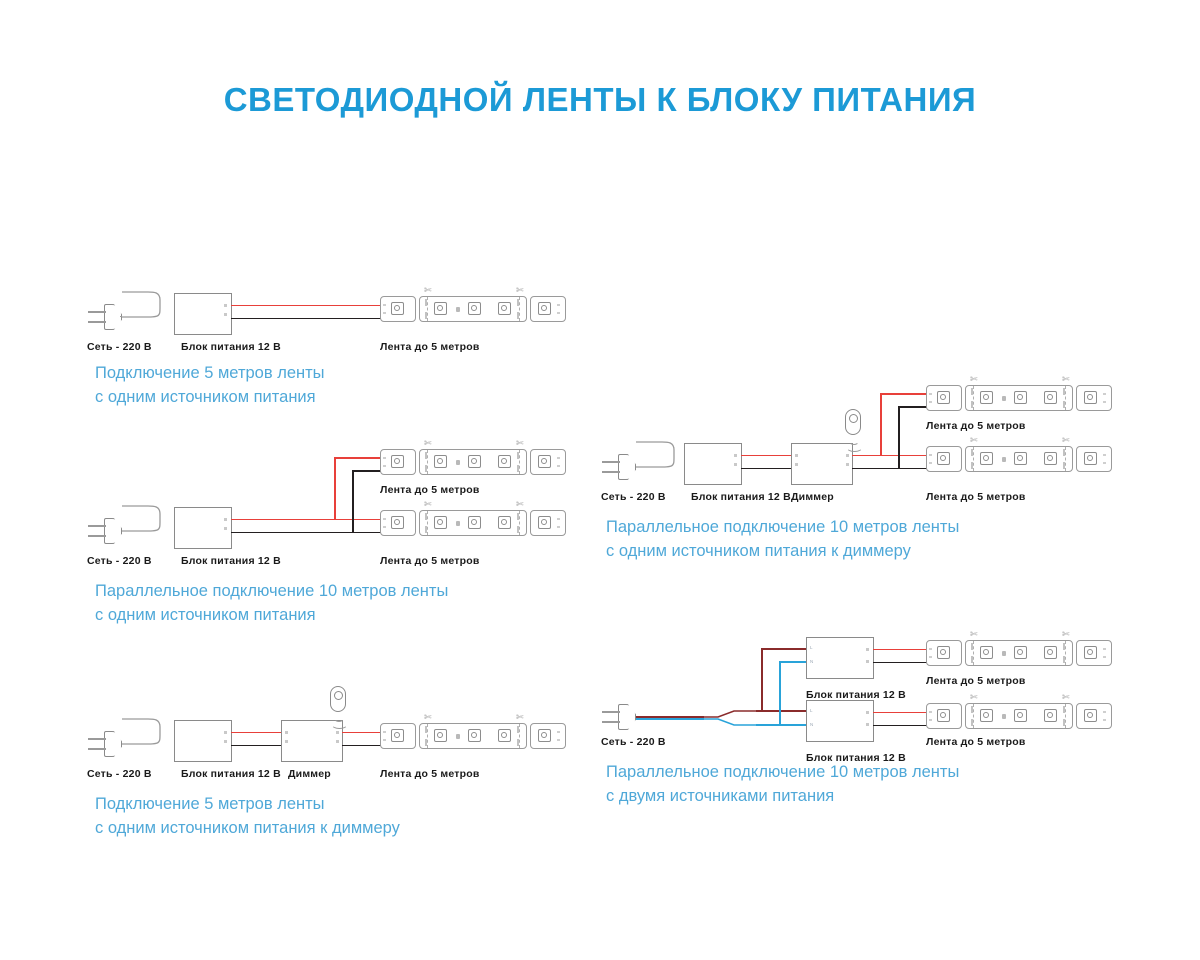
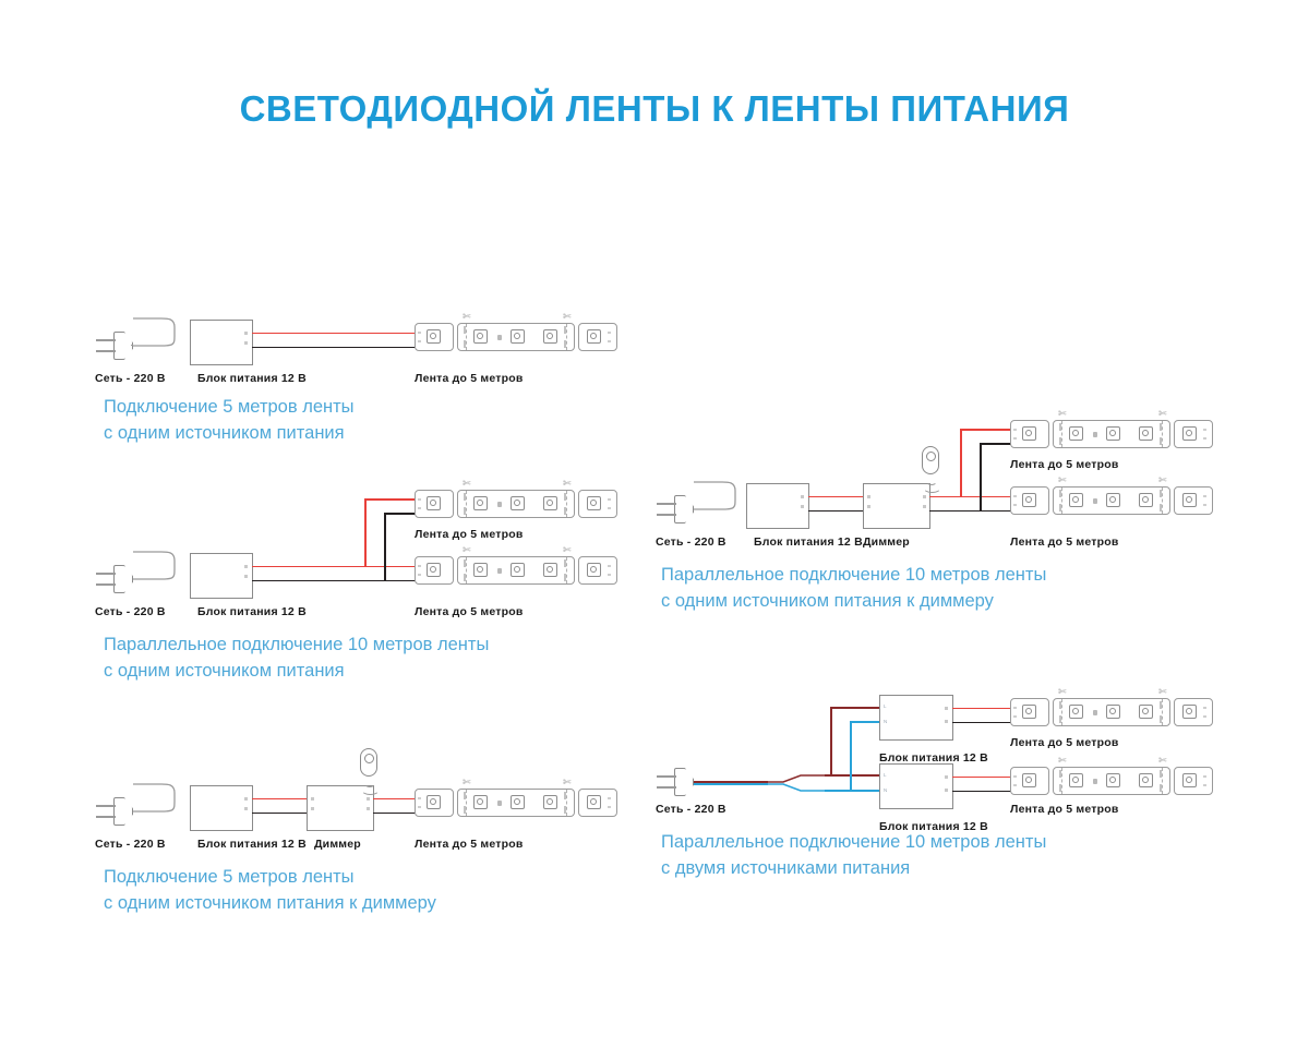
- СВЕТОДИОДНОЙ ЛЕНТЫ К БЛОКУ ПИТАНИЯ
+ СВЕТОДИОДНОЙ ЛЕНТЫ К ЛЕНТЫ ПИТАНИЯ
  ✄
  ✄
  Сеть - 220 В
  Блок питания 12 В
  Лента до 5 метров
  Подключение 5 метров ленты
  с одним источником питания
  ✄
  ✄
  Лента до 5 метров
  ✄
  ✄
  Сеть - 220 В
  Блок питания 12 В
  Лента до 5 метров
  Параллельное подключение 10 метров ленты
  с одним источником питания
  ✄
  ✄
  Сеть - 220 В
  Блок питания 12 В
  Диммер
  Лента до 5 метров
  Подключение 5 метров ленты
  с одним источником питания к диммеру
  ✄
  ✄
  Лента до 5 метров
  ✄
  ✄
  Сеть - 220 В
  Блок питания 12 В
  Диммер
  Лента до 5 метров
  Параллельное подключение 10 метров ленты
  с одним источником питания к диммеру
  ✄
  ✄
  Лента до 5 метров
  Блок питания 12 В
  ✄
  ✄
  Сеть - 220 В
  Лента до 5 метров
  Блок питания 12 В
  Параллельное подключение 10 метров ленты
  с двумя источниками питания
